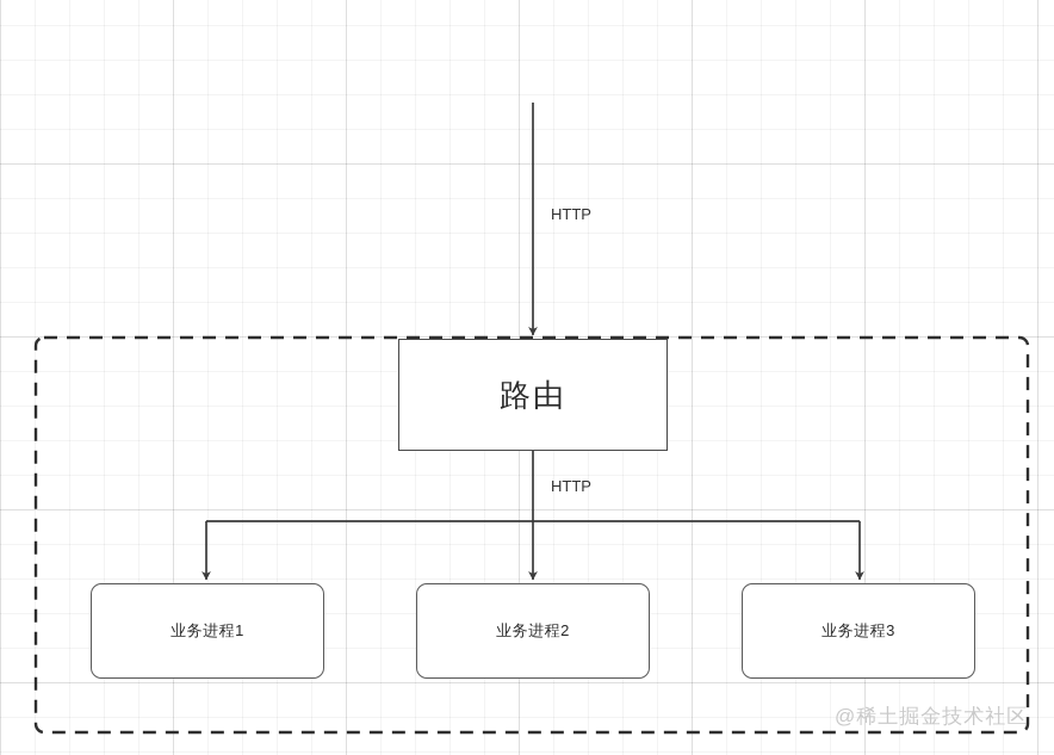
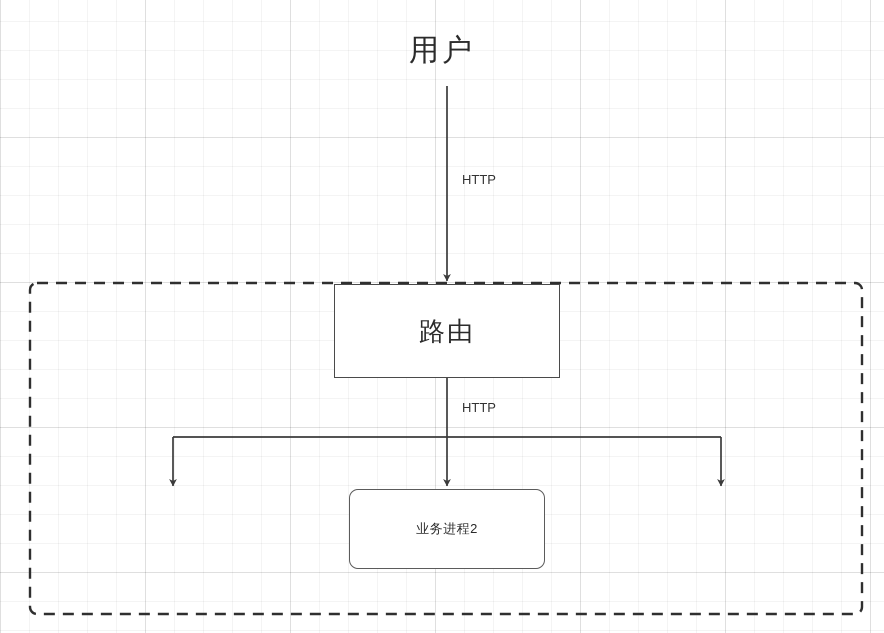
+ 用户
  HTTP
  HTTP
  路由
- 业务进程1
  业务进程2
- 业务进程3
- @稀土掘金技术社区
